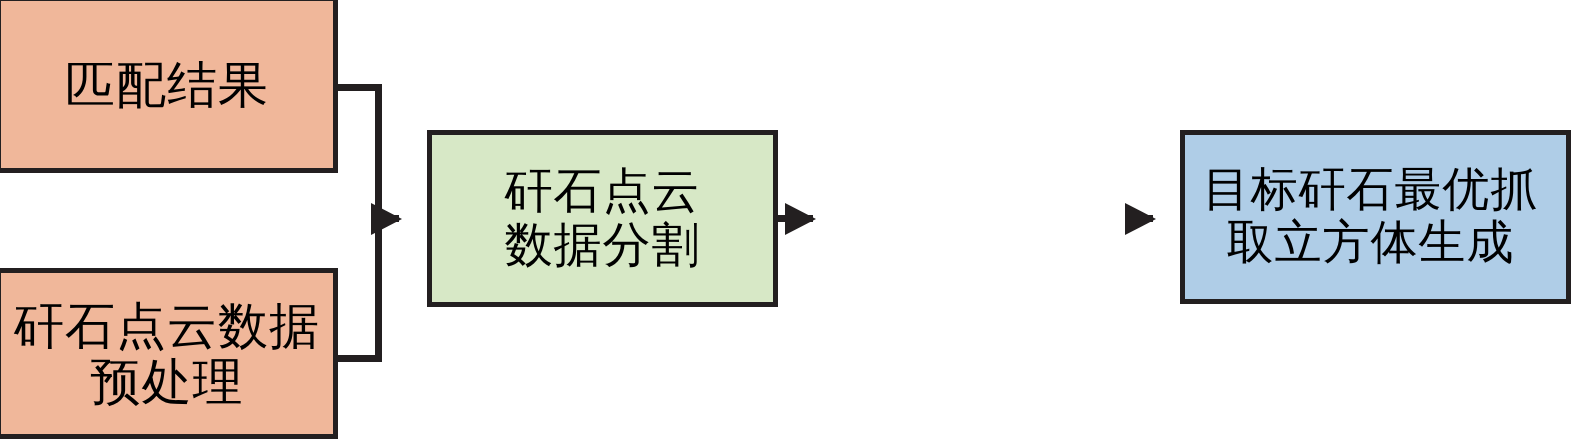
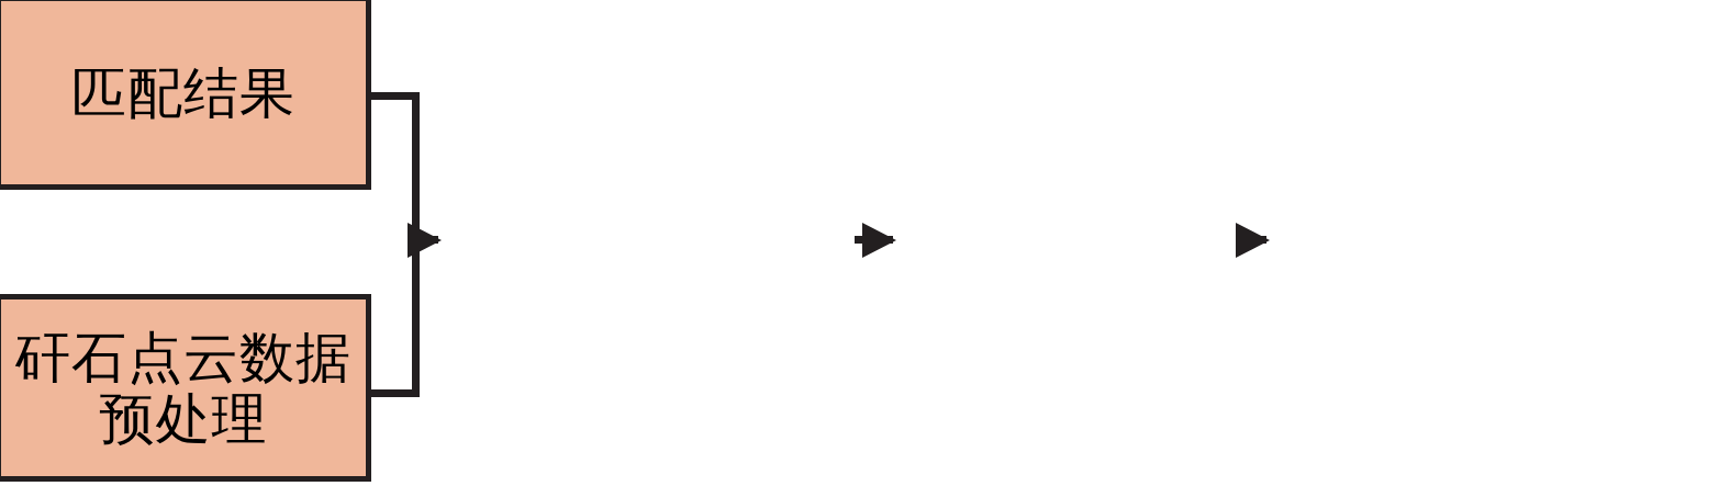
  匹配结果
  矸石点云数据
  预处理
- 矸石点云
- 数据分割
- 目标矸石最优抓
- 取立方体生成
